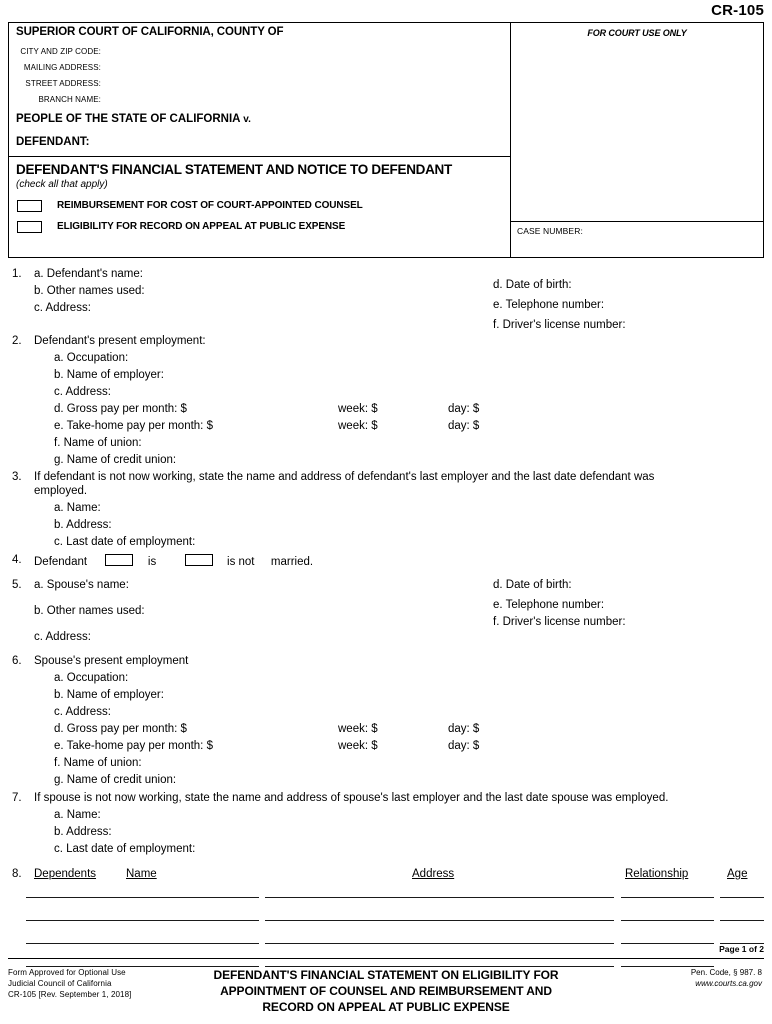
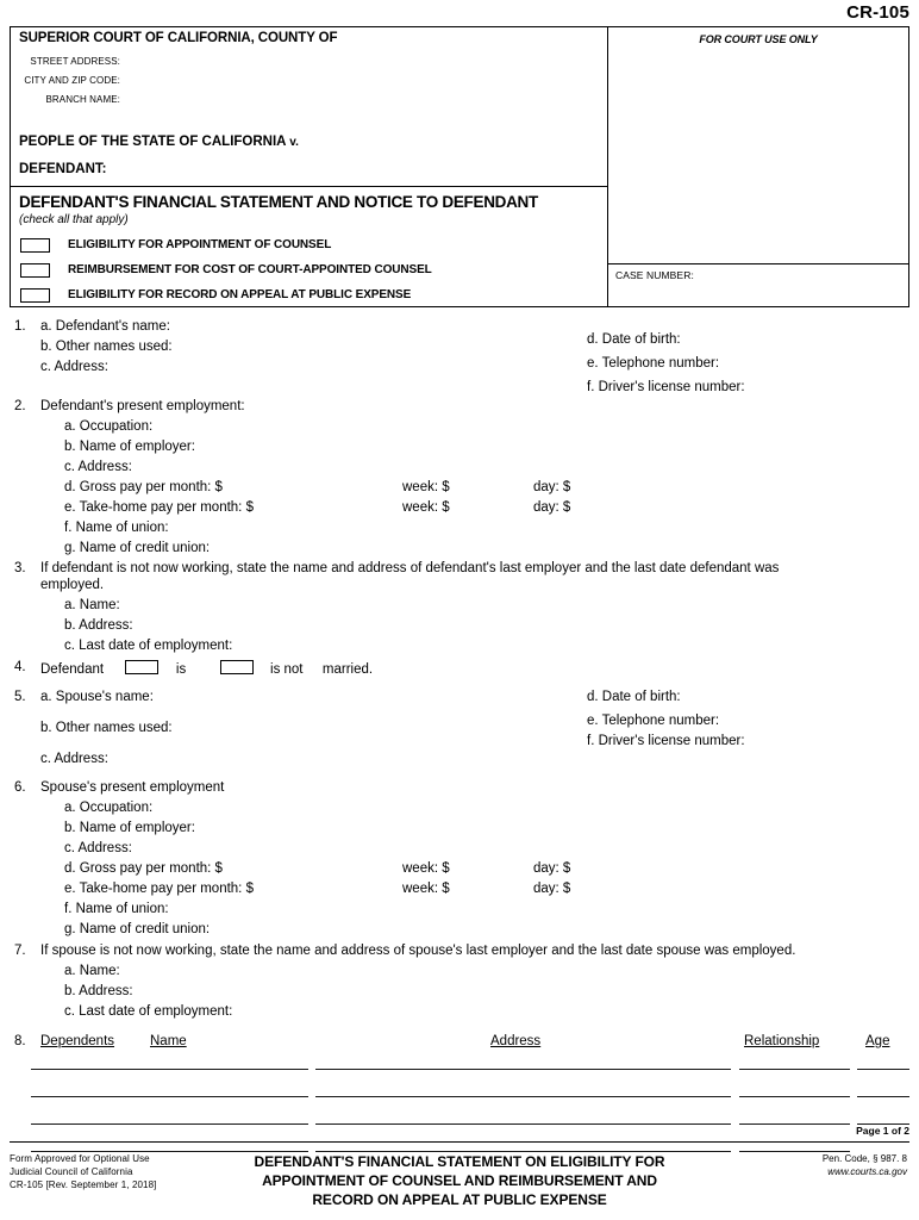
  CR-105
  SUPERIOR COURT OF CALIFORNIA, COUNTY OF
- CITY AND ZIP CODE:
+ STREET ADDRESS:
- MAILING ADDRESS:
- STREET ADDRESS:
+ CITY AND ZIP CODE:
  BRANCH NAME:
  PEOPLE OF THE STATE OF CALIFORNIA v.
  DEFENDANT:
  DEFENDANT'S FINANCIAL STATEMENT AND NOTICE TO DEFENDANT
  (check all that apply)
+ ELIGIBILITY FOR APPOINTMENT OF COUNSEL
  REIMBURSEMENT FOR COST OF COURT-APPOINTED COUNSEL
  ELIGIBILITY FOR RECORD ON APPEAL AT PUBLIC EXPENSE
  FOR COURT USE ONLY
  CASE NUMBER:
  1.
  a. Defendant's name:
  b. Other names used:
  c. Address:
  d. Date of birth:
  e. Telephone number:
  f. Driver's license number:
  2.
  Defendant's present employment:
  a. Occupation:
  b. Name of employer:
  c. Address:
  d. Gross pay per month: $
  week: $
  day: $
  e. Take-home pay per month: $
  week: $
  day: $
  f. Name of union:
  g. Name of credit union:
  3.
  If defendant is not now working, state the name and address of defendant's last employer and the last date defendant was
  employed.
  a. Name:
  b. Address:
  c. Last date of employment:
  4.
  Defendant is is not married.
  5.
  a. Spouse's name:
  b. Other names used:
  c. Address:
  d. Date of birth:
  e. Telephone number:
  f. Driver's license number:
  6.
  Spouse's present employment
  a. Occupation:
  b. Name of employer:
  c. Address:
  d. Gross pay per month: $
  week: $
  day: $
  e. Take-home pay per month: $
  week: $
  day: $
  f. Name of union:
  g. Name of credit union:
  7.
  If spouse is not now working, state the name and address of spouse's last employer and the last date spouse was employed.
  a. Name:
  b. Address:
  c. Last date of employment:
  8.
  Dependents
  Name
  Address
  Relationship
  Age
  Page 1 of 2
  Form Approved for Optional Use
  Judicial Council of California
  CR-105 [Rev. September 1, 2018]
  DEFENDANT'S FINANCIAL STATEMENT ON ELIGIBILITY FOR
  APPOINTMENT OF COUNSEL AND REIMBURSEMENT AND
  RECORD ON APPEAL AT PUBLIC EXPENSE
  Pen. Code, § 987. 8
  www.courts.ca.gov
